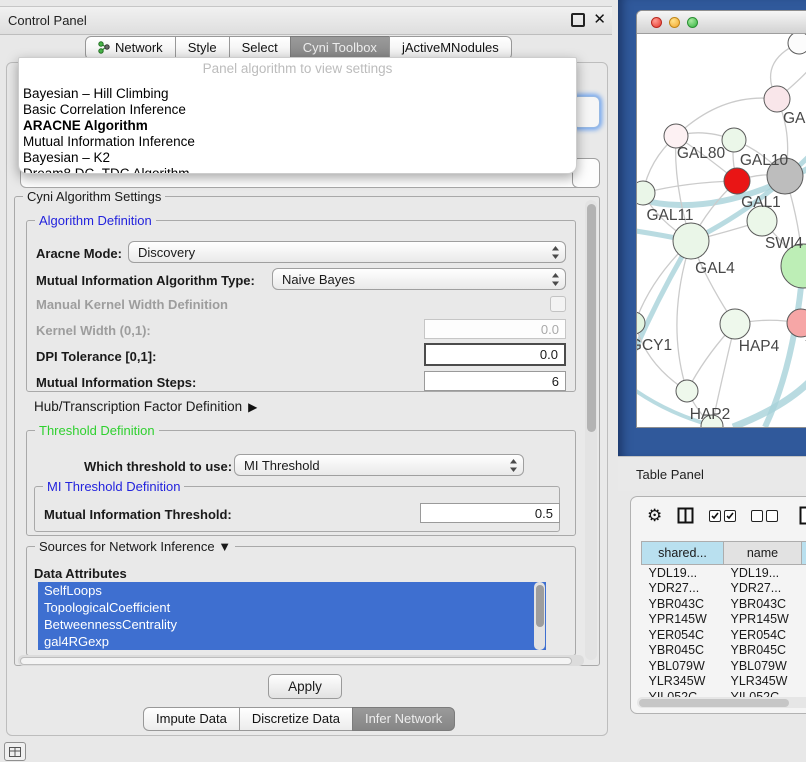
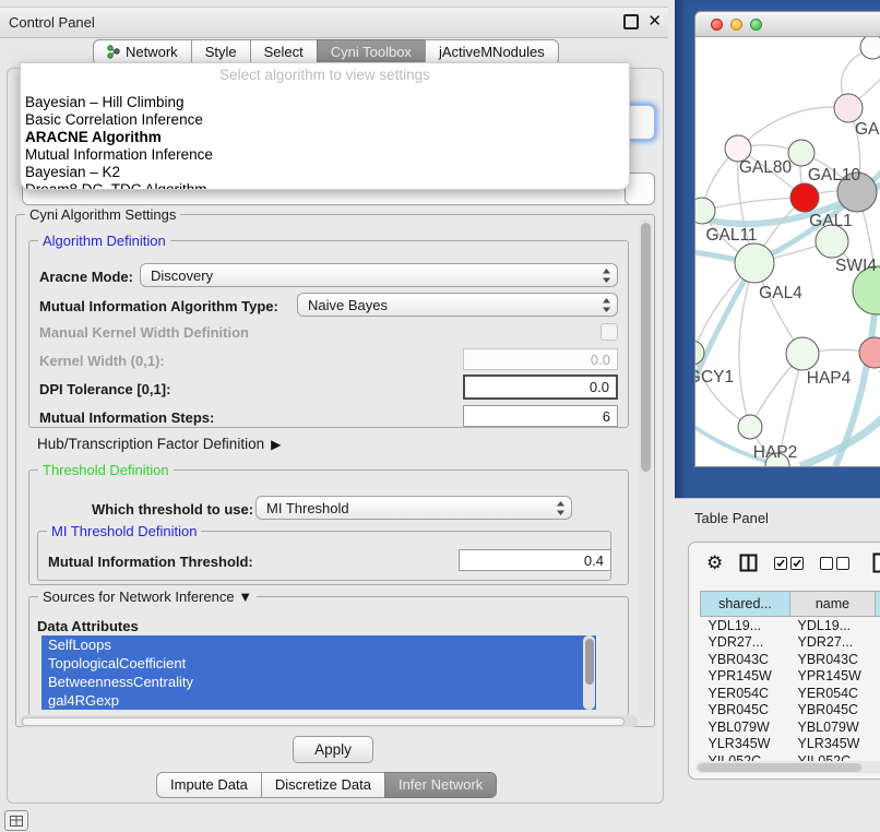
  Control Panel
  ✕
  Network
  Style
  Select
  Cyni Toolbox
  jActiveMNodules
- Panel algorithm to view settings
+ Select algorithm to view settings
  Bayesian – Hill Climbing
  Basic Correlation Inference
  ARACNE Algorithm
  Mutual Information Inference
  Bayesian – K2
  Cyni Algorithm Settings
  Algorithm Definition
  Aracne Mode:
  Discovery
  Mutual Information Algorithm Type:
  Naive Bayes
  Manual Kernel Width Definition
  Kernel Width (0,1):
  0.0
  DPI Tolerance [0,1]:
  0.0
  Mutual Information Steps:
  6
  Hub/Transcription Factor Definition ▶
  Threshold Definition
  Which threshold to use:
  MI Threshold
  MI Threshold Definition
  Mutual Information Threshold:
- 0.5
+ 0.4
  Sources for Network Inference ▼
  Data Attributes
  SelfLoops
  TopologicalCoefficient
  BetweennessCentrality
  gal4RGexp
  Apply
  Impute Data
  Discretize Data
  Infer Network
  GAL80
  GAL10
  GAL1
  GAL11
  SWI4
  GAL4
  HAP4
  CY1
  HAP2
  Table Panel
  ⚙
  shared...	name
  YDL19...	YDL19...
  YDR27...	YDR27...
  YBR043C	YBR043C
  YPR145W	YPR145W
  YER054C	YER054C
  YBR045C	YBR045C
  YBL079W	YBL079W
  YLR345W	YLR345W
